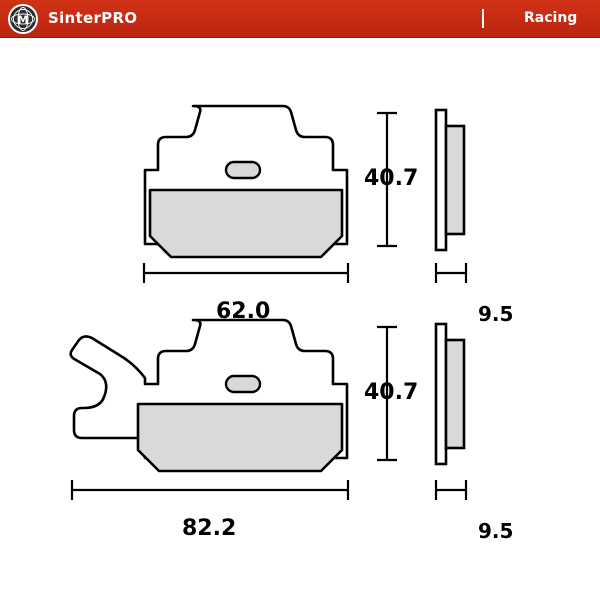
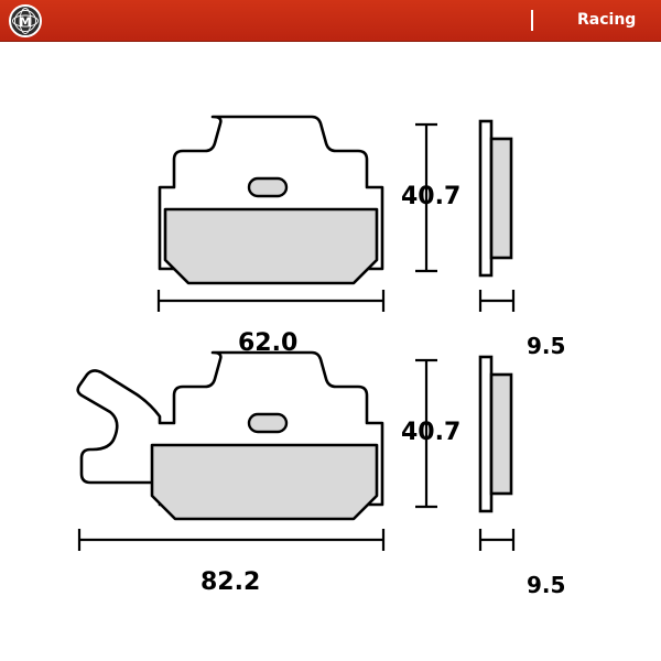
  M
- SinterPRO
  Racing
  62.0
  40.7
  9.5
  82.2
  40.7
  9.5
